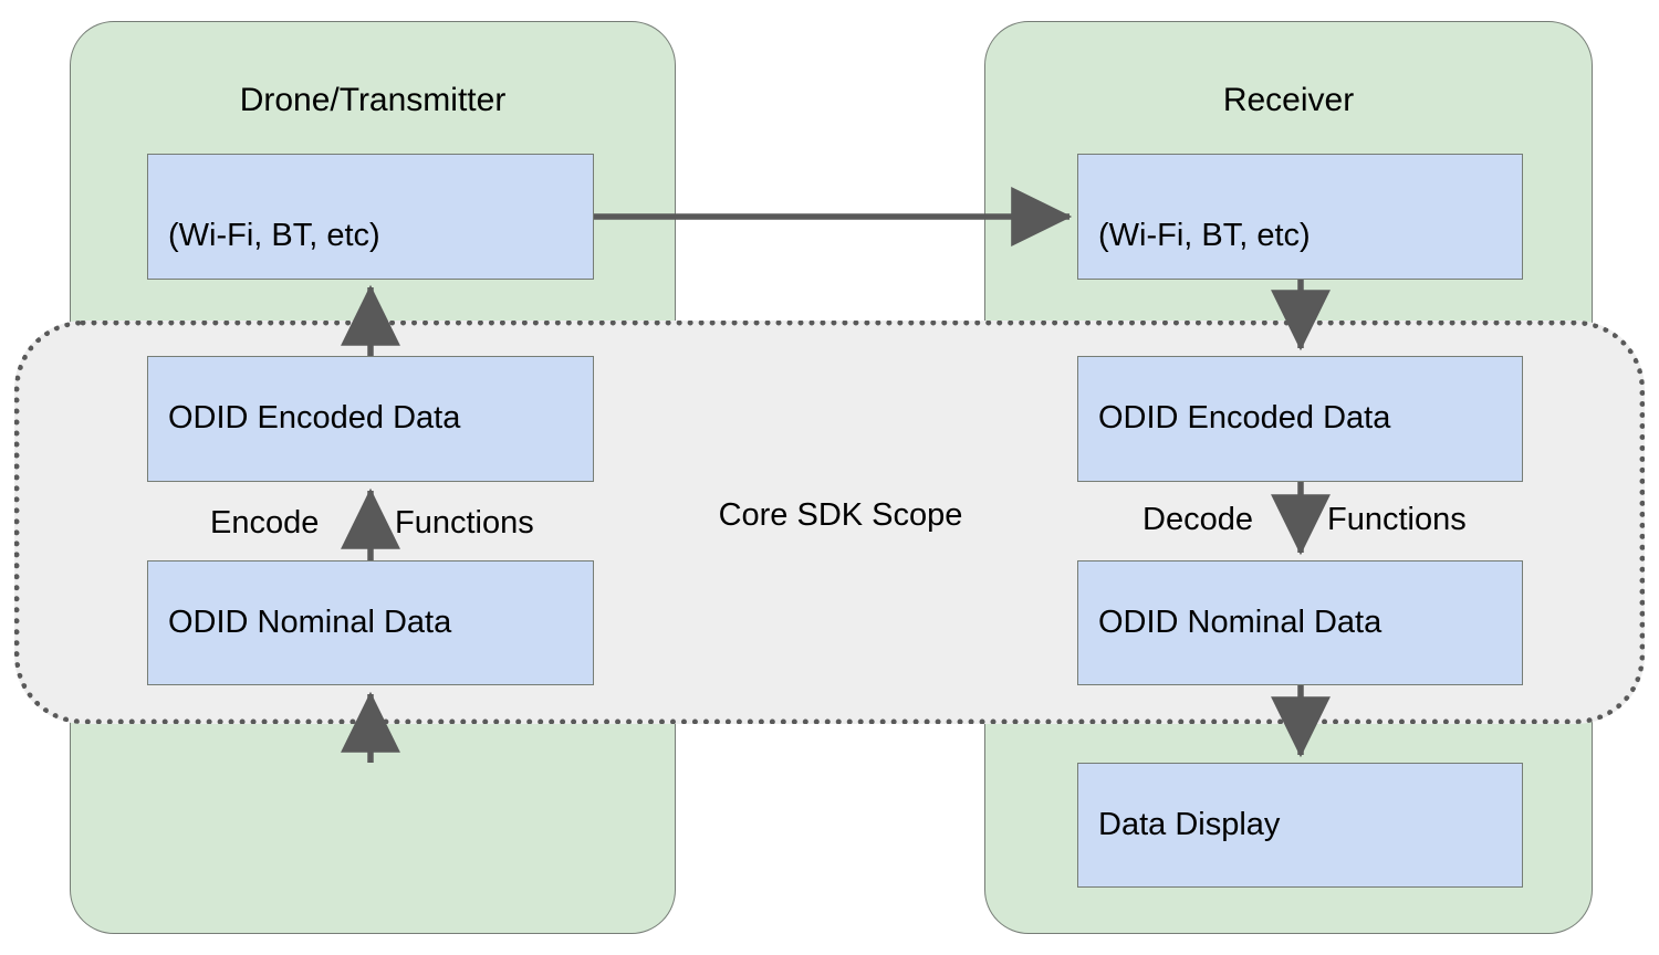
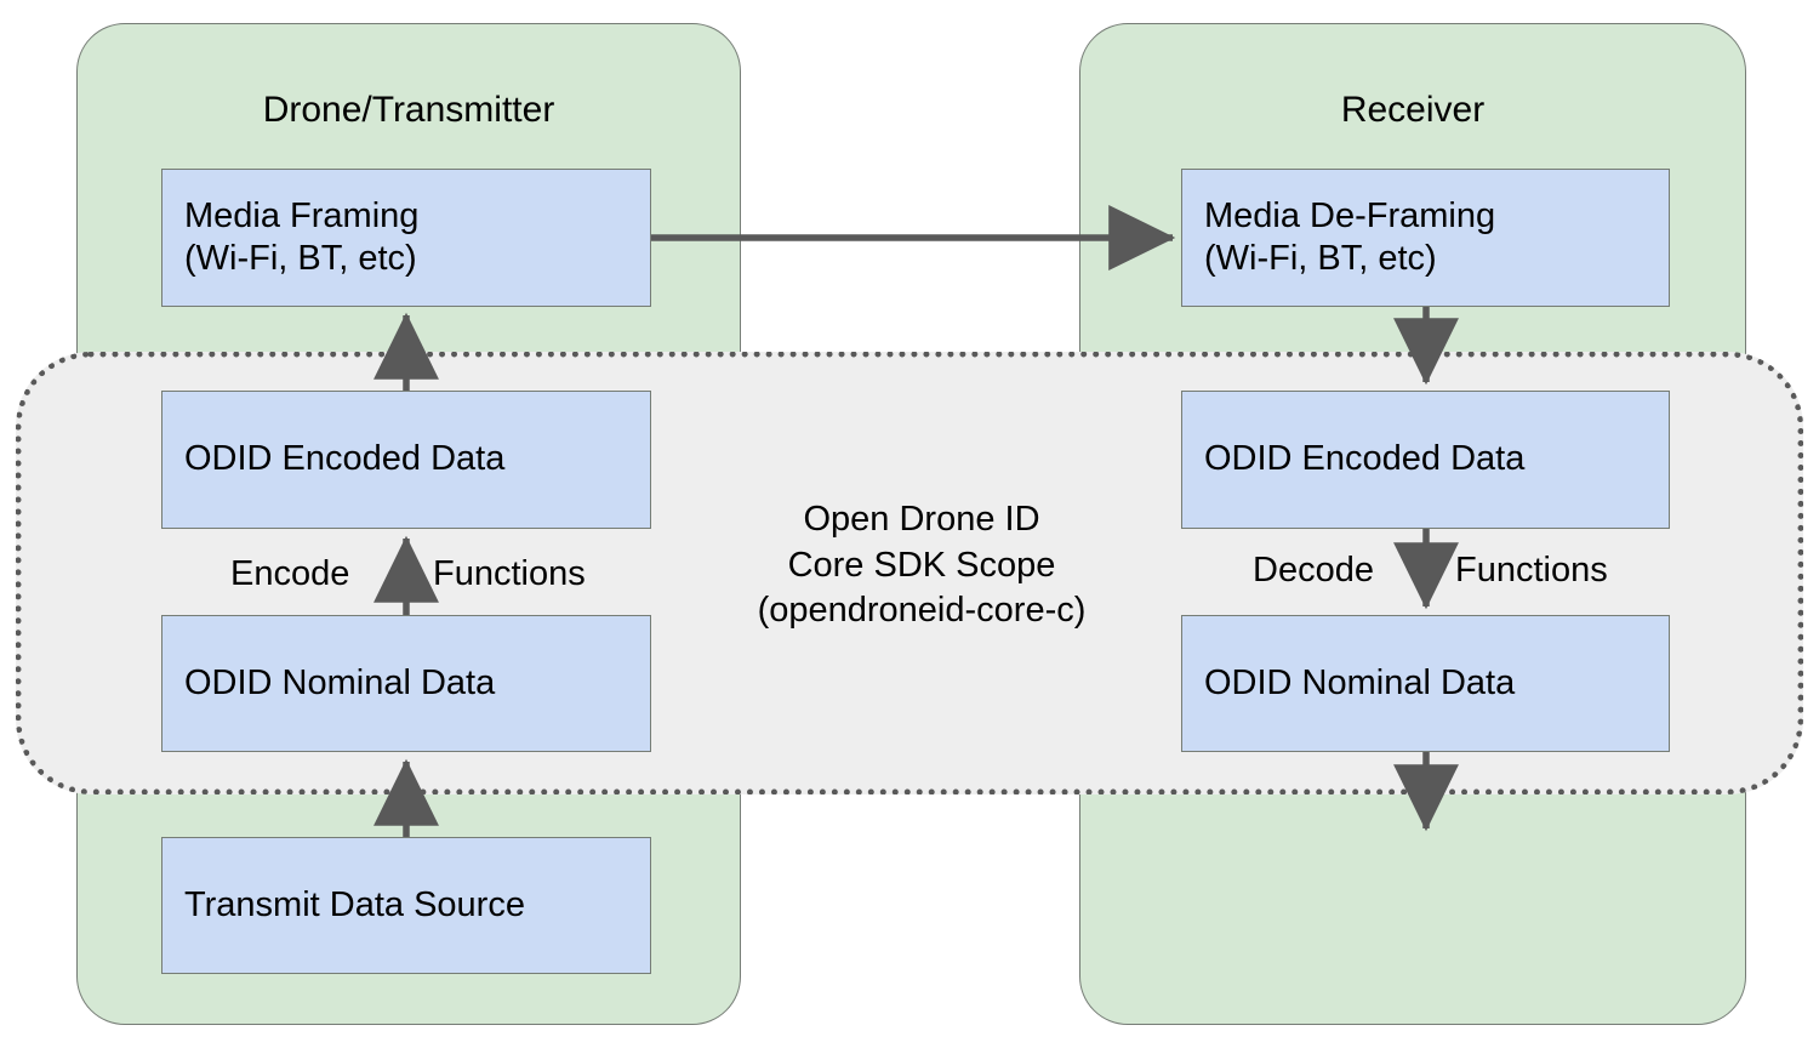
  Drone/Transmitter
  Receiver
+ Open Drone ID
  Core SDK Scope
+ (opendroneid-core-c)
+ Media Framing
  (Wi-Fi, BT, etc)
  ODID Encoded Data
  ODID Nominal Data
+ Transmit Data Source
+ Media De-Framing
  (Wi-Fi, BT, etc)
  ODID Encoded Data
  ODID Nominal Data
- Data Display
  Encode
  Functions
  Decode
  Functions
